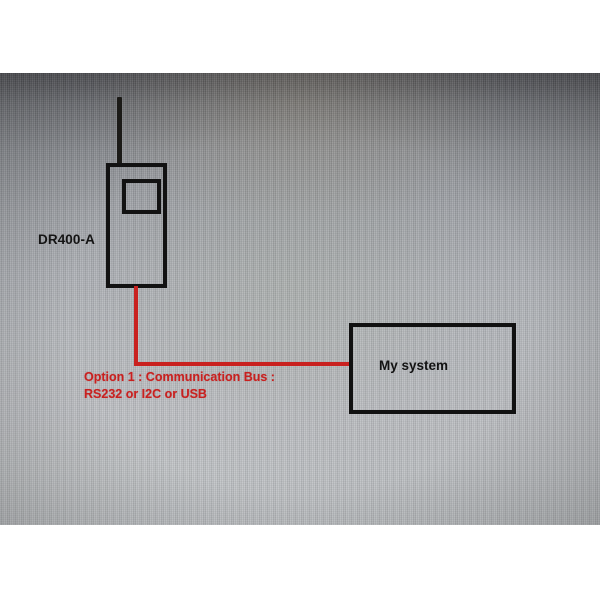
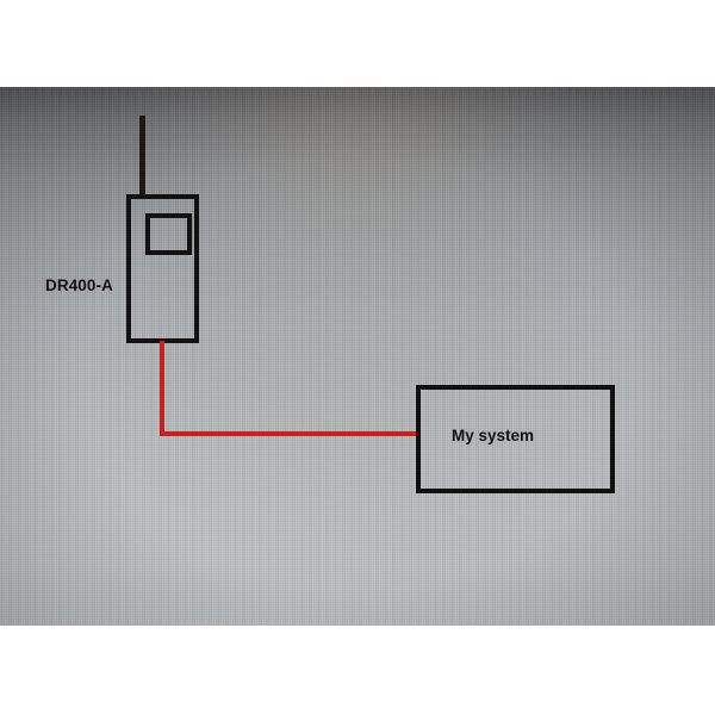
  DR400-A
  My system
- Option 1 : Communication Bus :
- RS232 or I2C or USB
